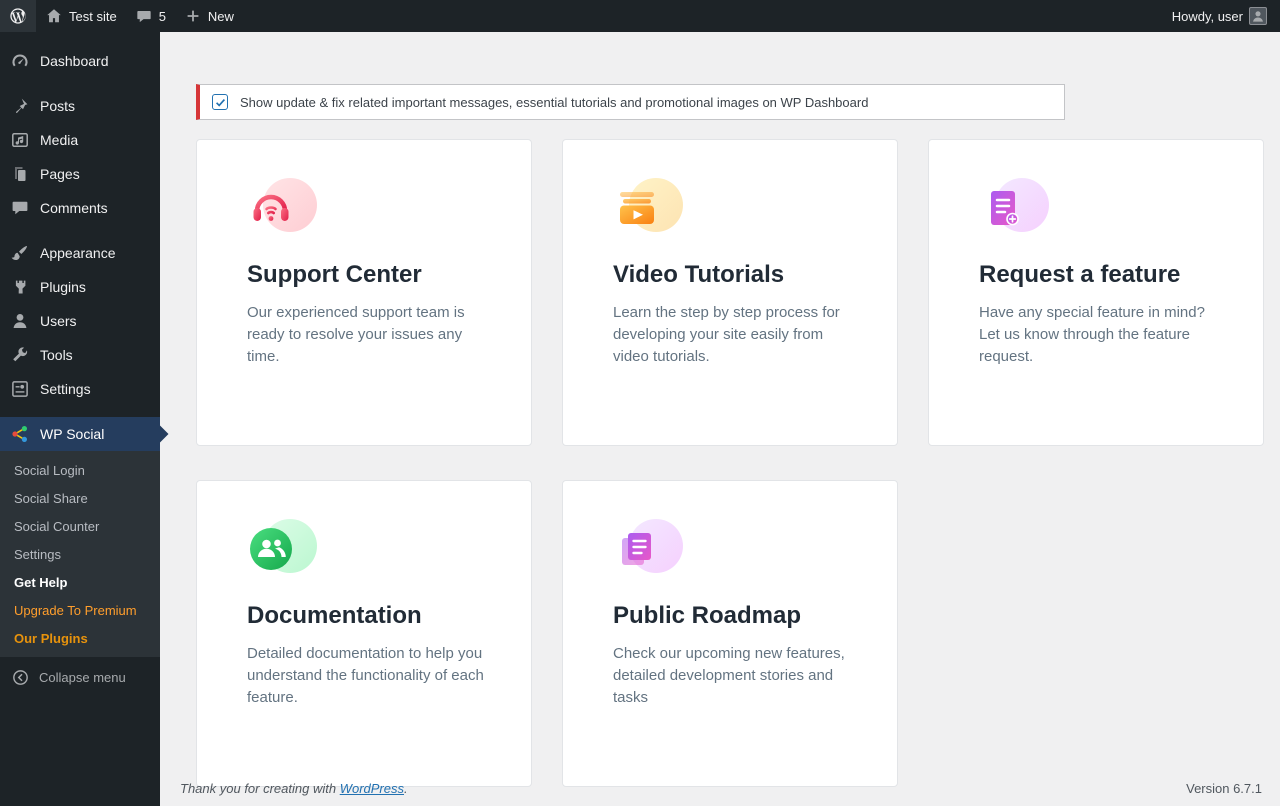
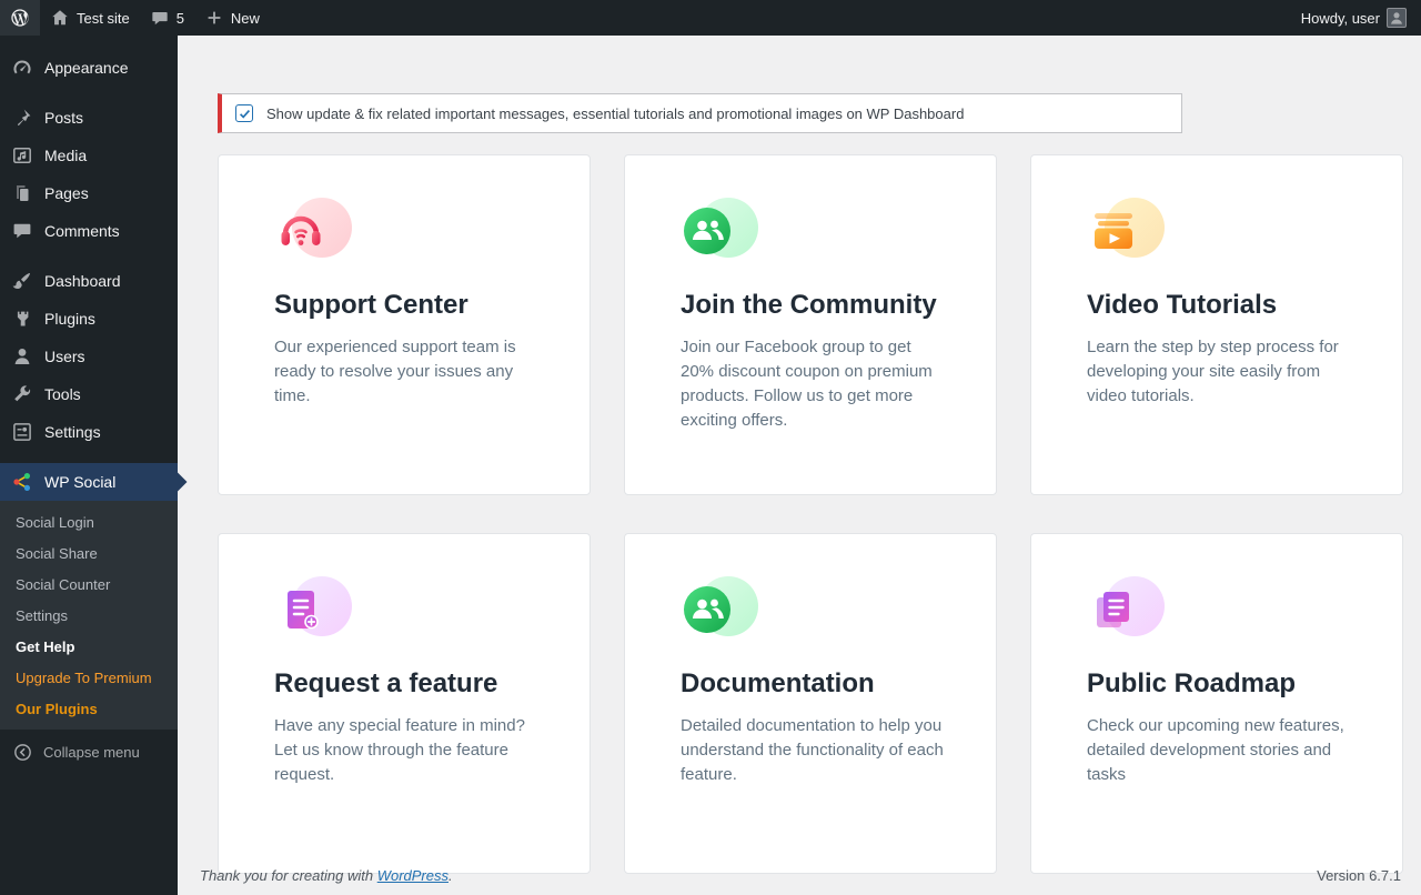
  Test site
  5
  New
  Howdy, user
- Dashboard
+ Appearance
  Posts
  Media
  Pages
  Comments
- Appearance
+ Dashboard
  Plugins
  Users
  Tools
  Settings
  WP Social
  Social Login
  Social Share
  Social Counter
  Settings
  Get Help
  Upgrade To Premium
  Our Plugins
  Collapse menu
  Show update & fix related important messages, essential tutorials and promotional images on WP Dashboard
  Support Center
  Our experienced support team is ready to resolve your issues any time.
+ Join the Community
+ Join our Facebook group to get 20% discount coupon on premium products. Follow us to get more exciting offers.
  Video Tutorials
  Learn the step by step process for developing your site easily from video tutorials.
  Request a feature
  Have any special feature in mind? Let us know through the feature request.
  Documentation
  Detailed documentation to help you understand the functionality of each feature.
  Public Roadmap
  Check our upcoming new features, detailed development stories and tasks
  Thank you for creating with WordPress.
  Version 6.7.1
